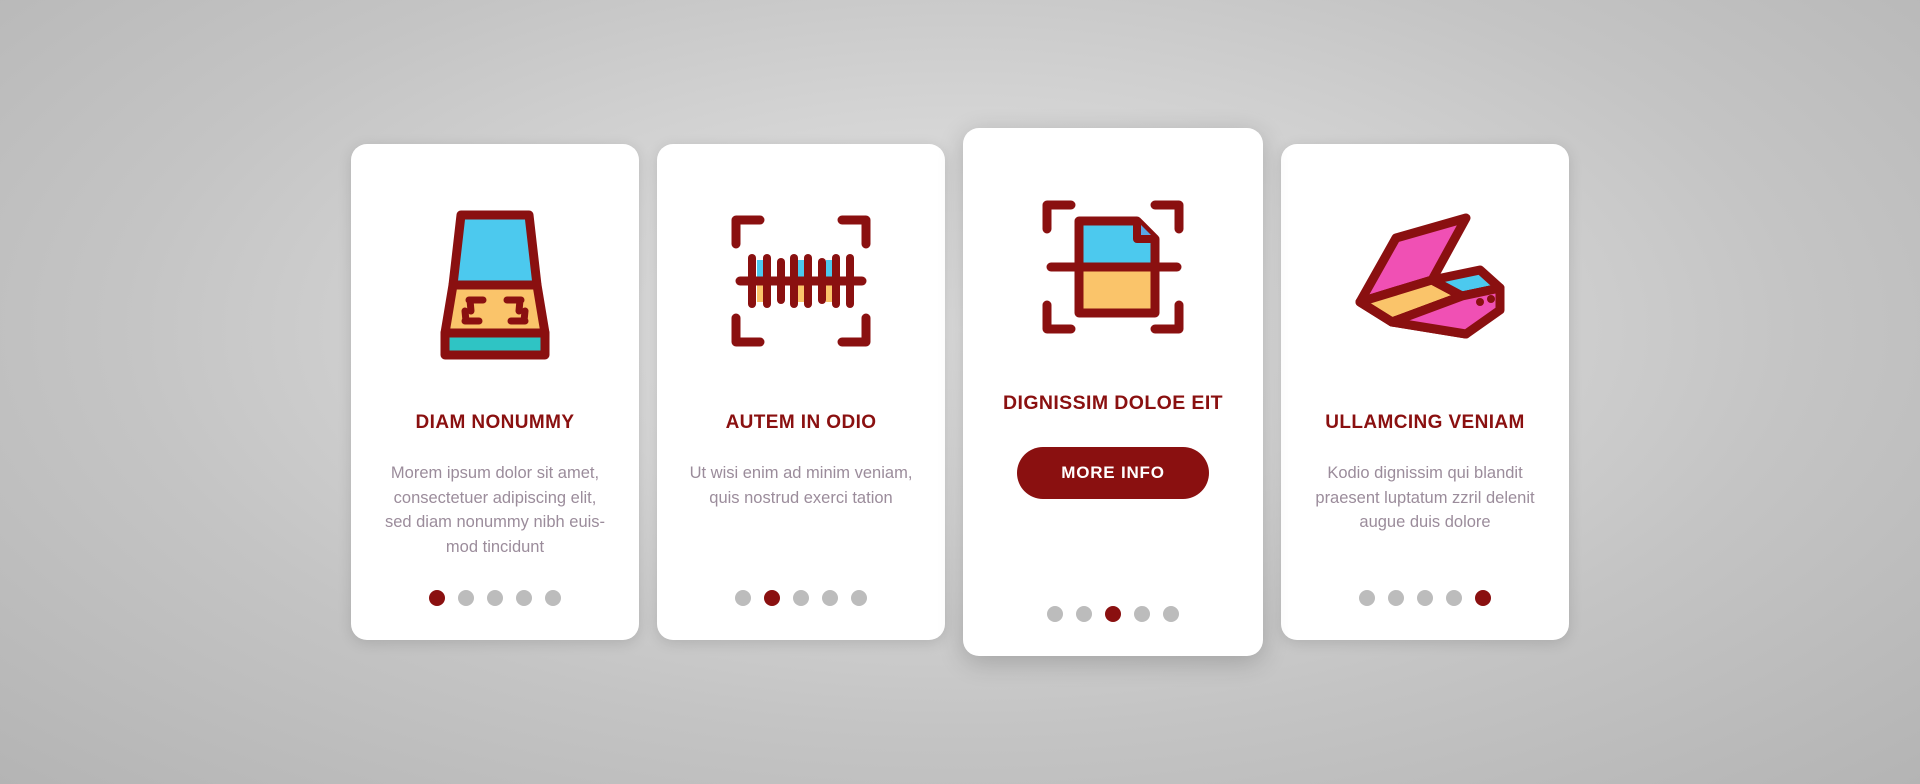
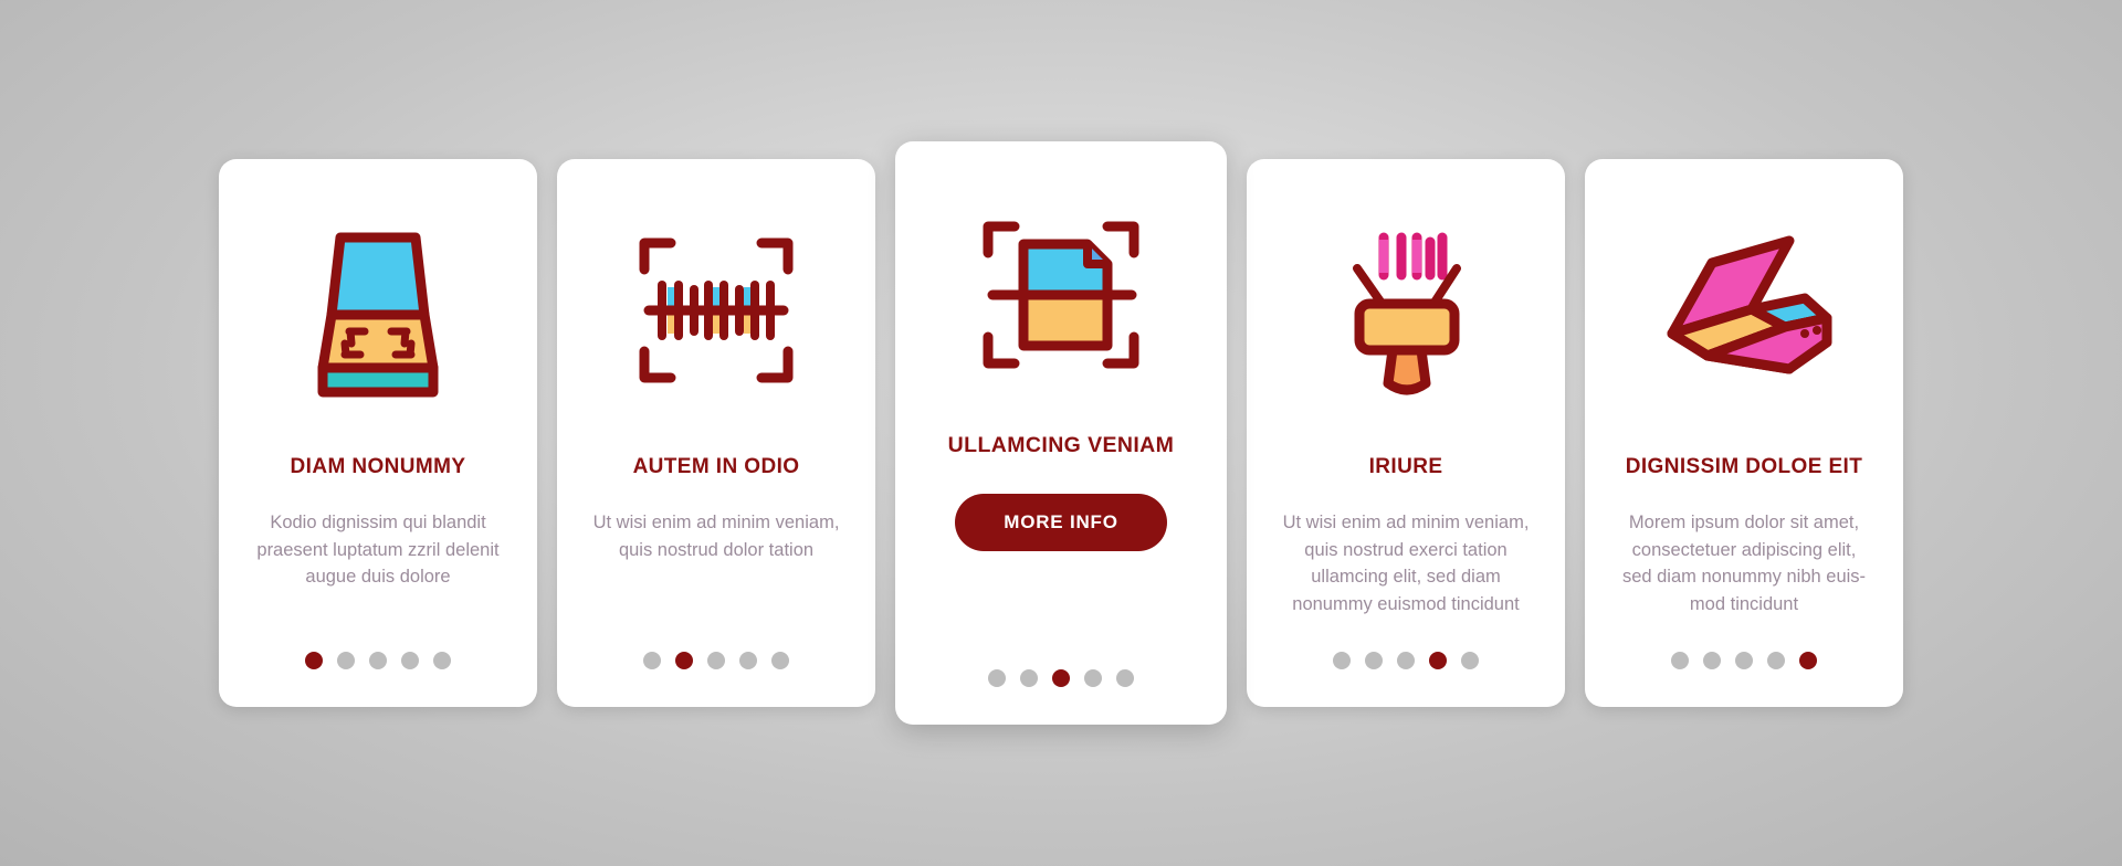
  DIAM NONUMMY
- Morem ipsum dolor sit amet, consectetuer adipiscing elit, sed diam nonummy nibh euis-mod tincidunt
+ Kodio dignissim qui blandit praesent luptatum zzril delenit augue duis dolore
  AUTEM IN ODIO
- Ut wisi enim ad minim veniam, quis nostrud exerci tation
+ Ut wisi enim ad minim veniam, quis nostrud dolor tation
- DIGNISSIM DOLOE EIT
+ ULLAMCING VENIAM
  MORE INFO
+ IRIURE
+ Ut wisi enim ad minim veniam, quis nostrud exerci tation ullamcing elit, sed diam nonummy euismod tincidunt
- ULLAMCING VENIAM
+ DIGNISSIM DOLOE EIT
- Kodio dignissim qui blandit praesent luptatum zzril delenit augue duis dolore
+ Morem ipsum dolor sit amet, consectetuer adipiscing elit, sed diam nonummy nibh euis-mod tincidunt
